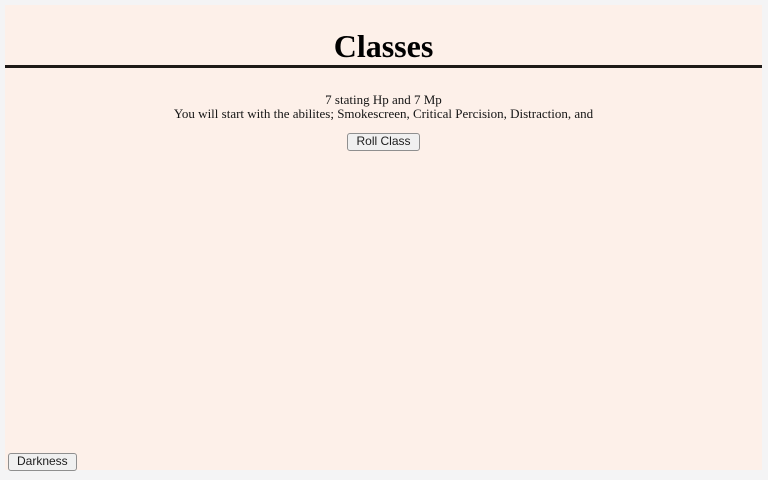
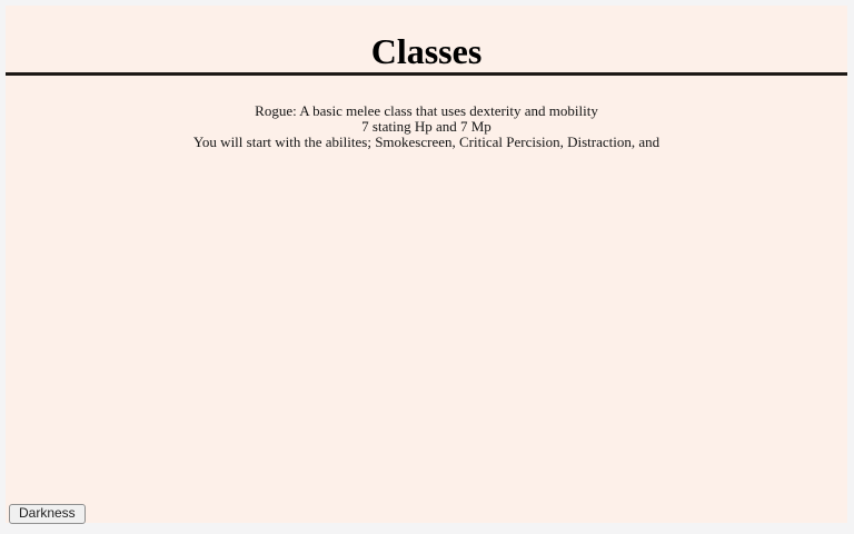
  Classes
+ Rogue: A basic melee class that uses dexterity and mobility
  7 stating Hp and 7 Mp
  You will start with the abilites; Smokescreen, Critical Percision, Distraction, and
- Roll Class
  Darkness
